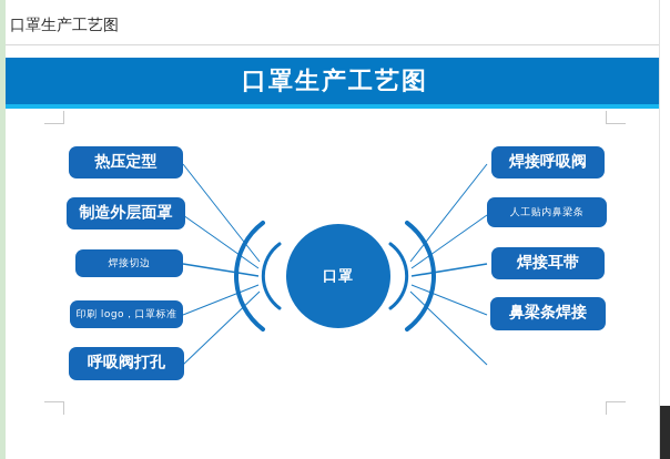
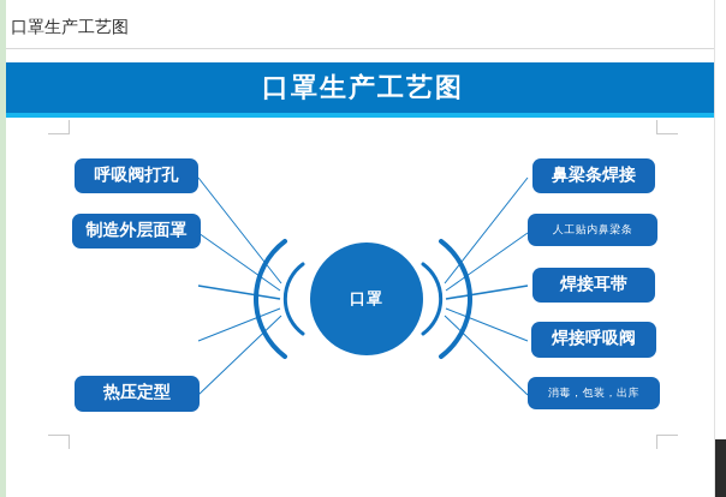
  口罩生产工艺图
  口罩生产工艺图
  口罩
- 热压定型
+ 呼吸阀打孔
  制造外层面罩
- 焊接切边
- 印刷 logo，口罩标准
- 呼吸阀打孔
+ 热压定型
- 焊接呼吸阀
+ 鼻梁条焊接
  人工贴内鼻梁条
  焊接耳带
- 鼻梁条焊接
+ 焊接呼吸阀
+ 消毒，包装，出库
